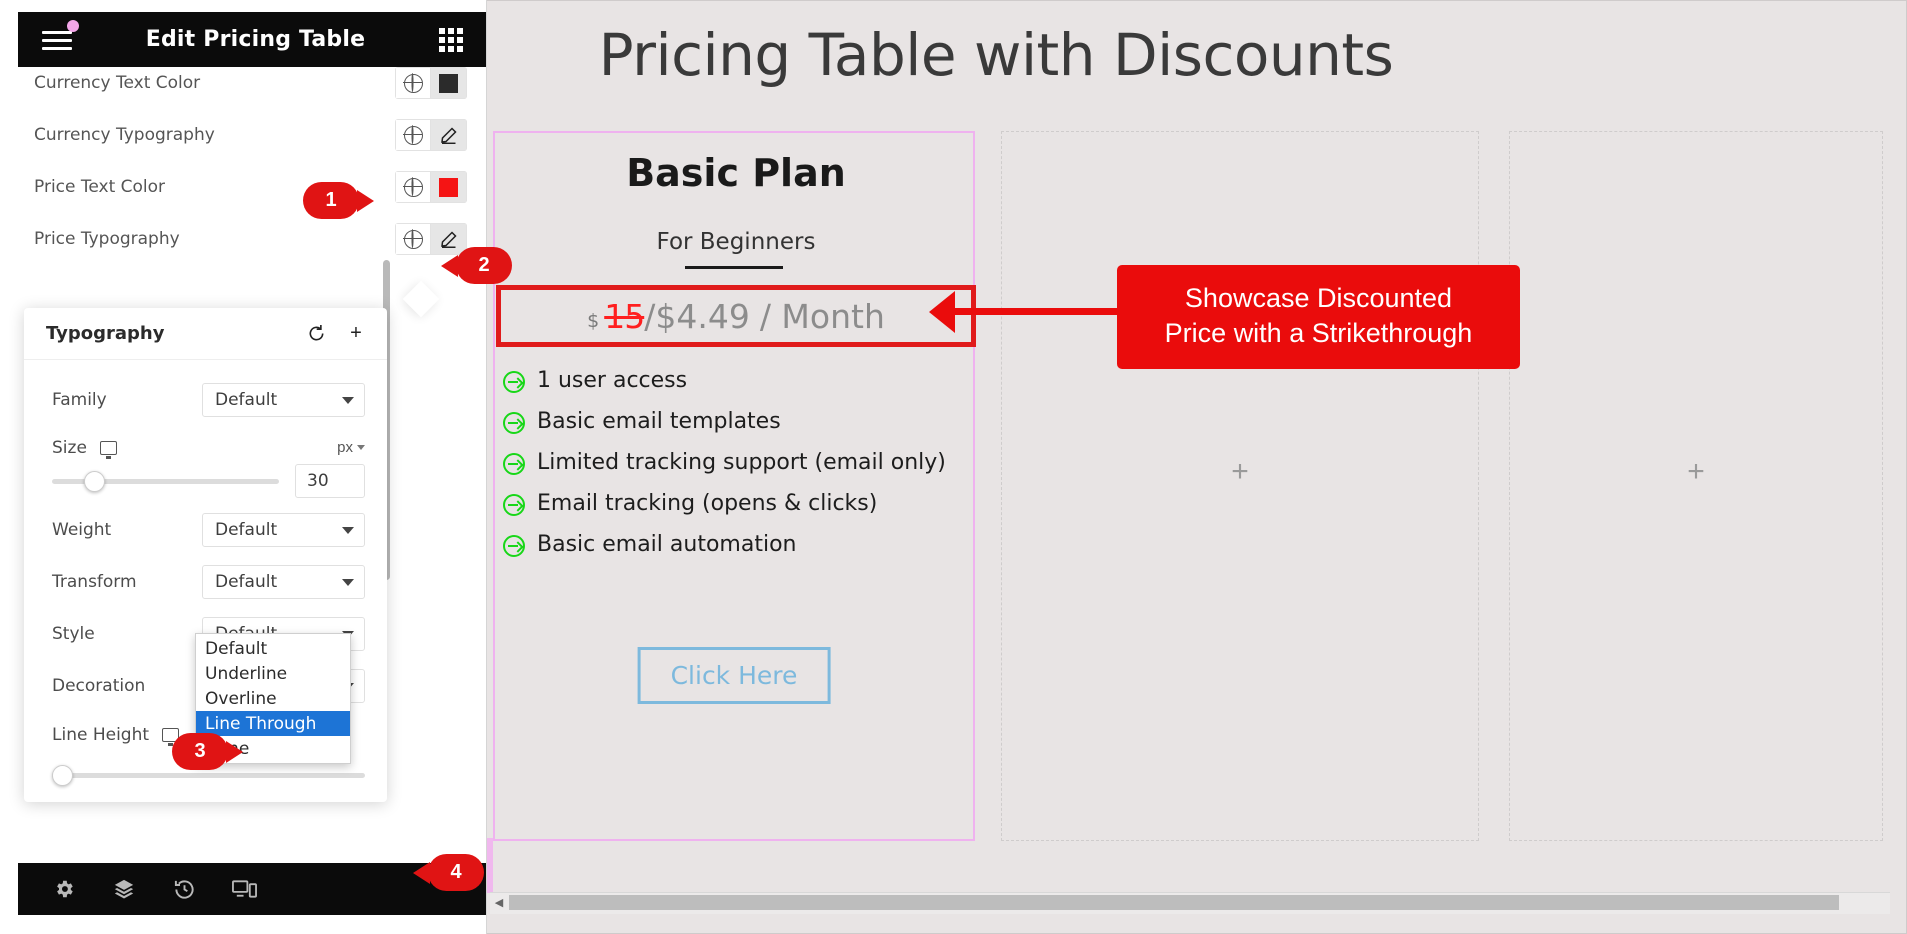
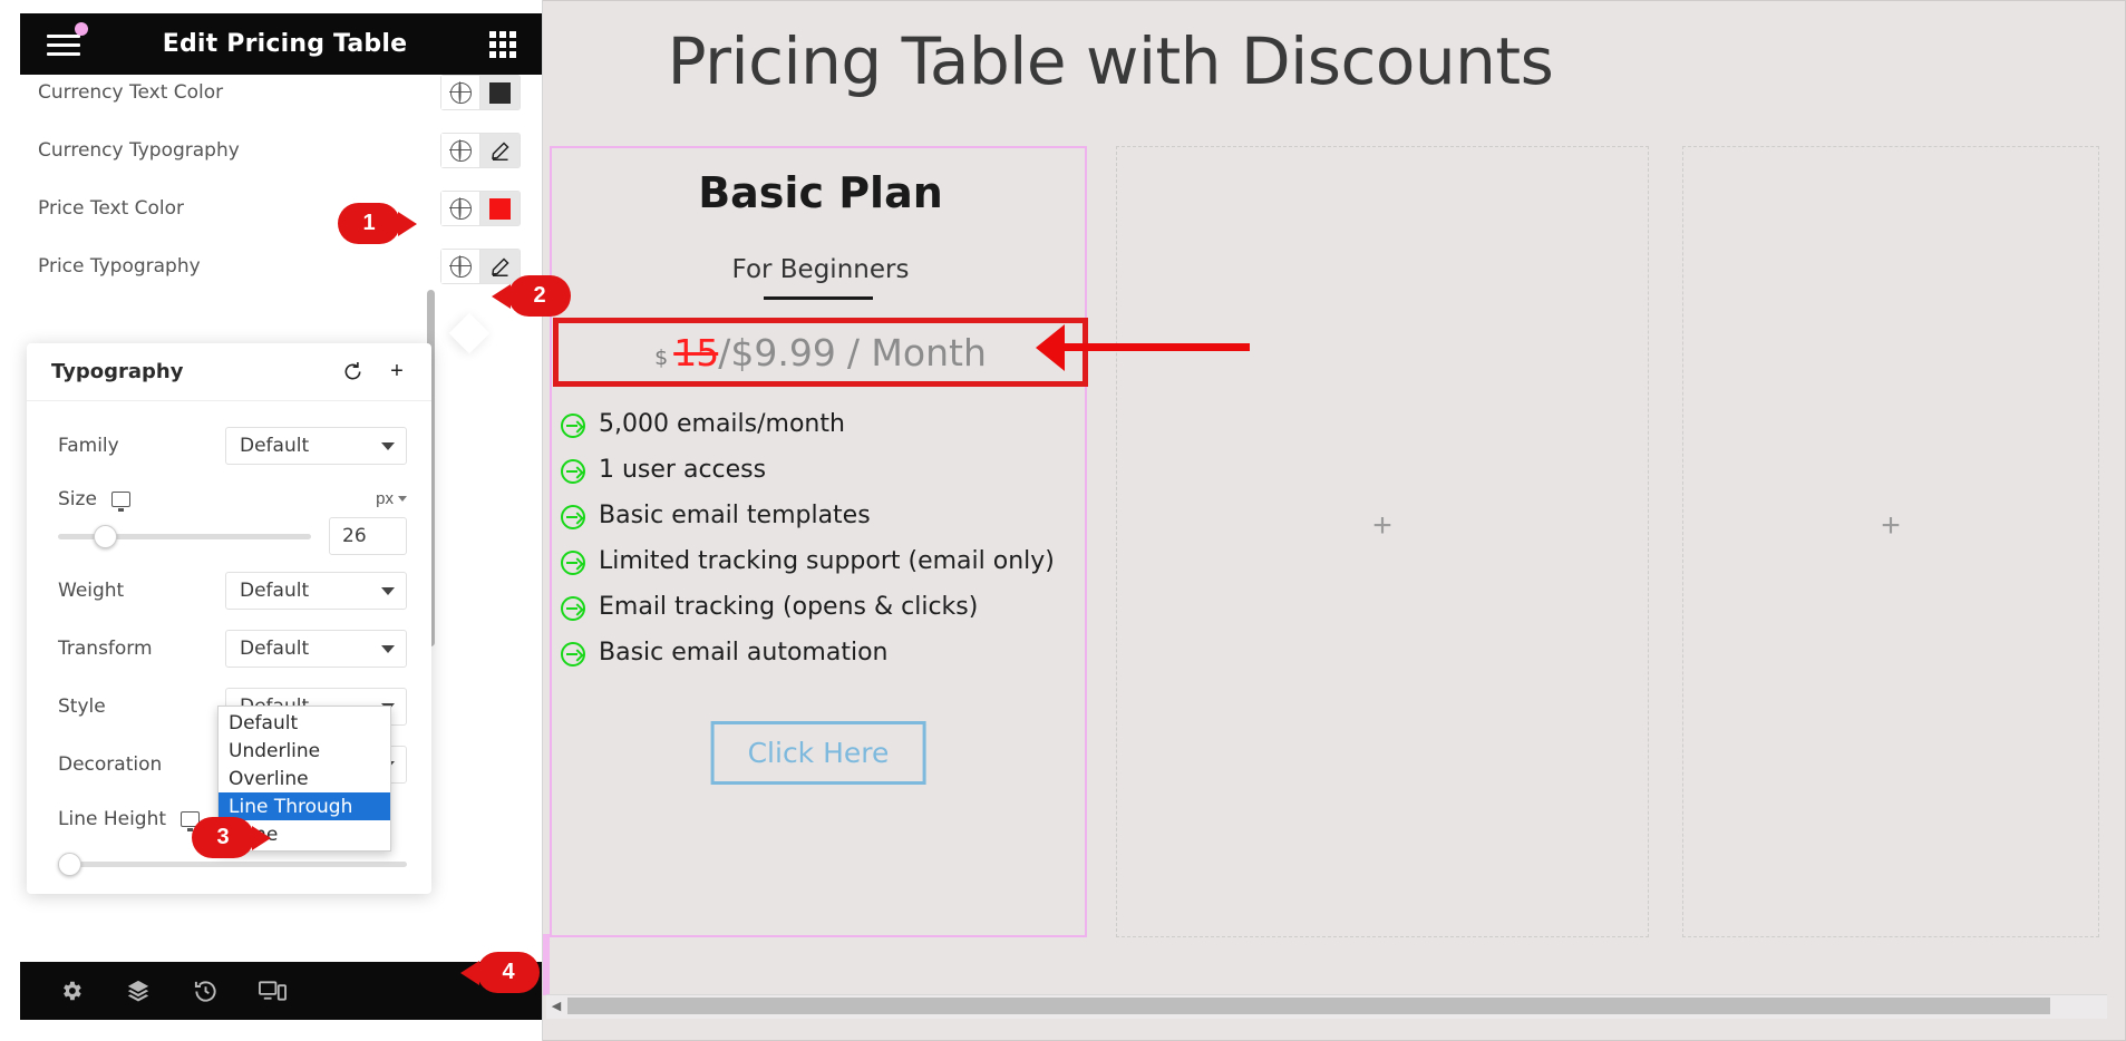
  Pricing Table with Discounts
  Basic Plan
  For Beginners
  $
  15
  /
- $4.49
+ $9.99
  / Month
+ 5,000 emails/month
  1 user access
  Basic email templates
  Limited tracking support (email only)
  Email tracking (opens & clicks)
  Basic email automation
  Click Here
  +
  +
- Showcase Discounted
- Price with a Strikethrough
  ◀
  Edit Pricing Table
  Currency Text Color
  Currency Typography
  Price Text Color
  Price Typography
  Typography
  +
  Family
  Default
  Size
  px
- 30
+ 26
  Weight
  Default
  Transform
  Default
  Style
  Decoration
  Line Height
  Default
  Underline
  Overline
  Line Through
  1
  2
  3
  4
